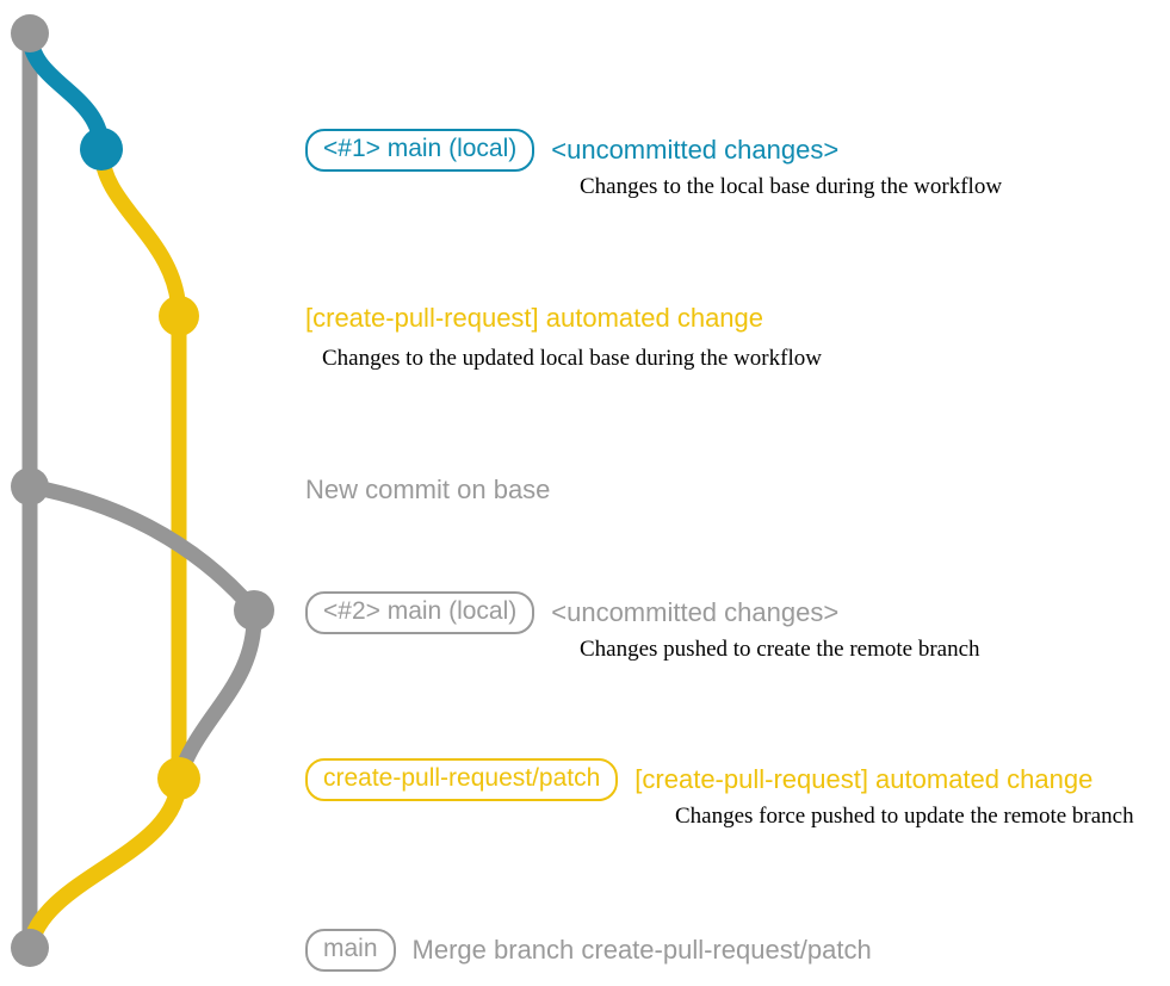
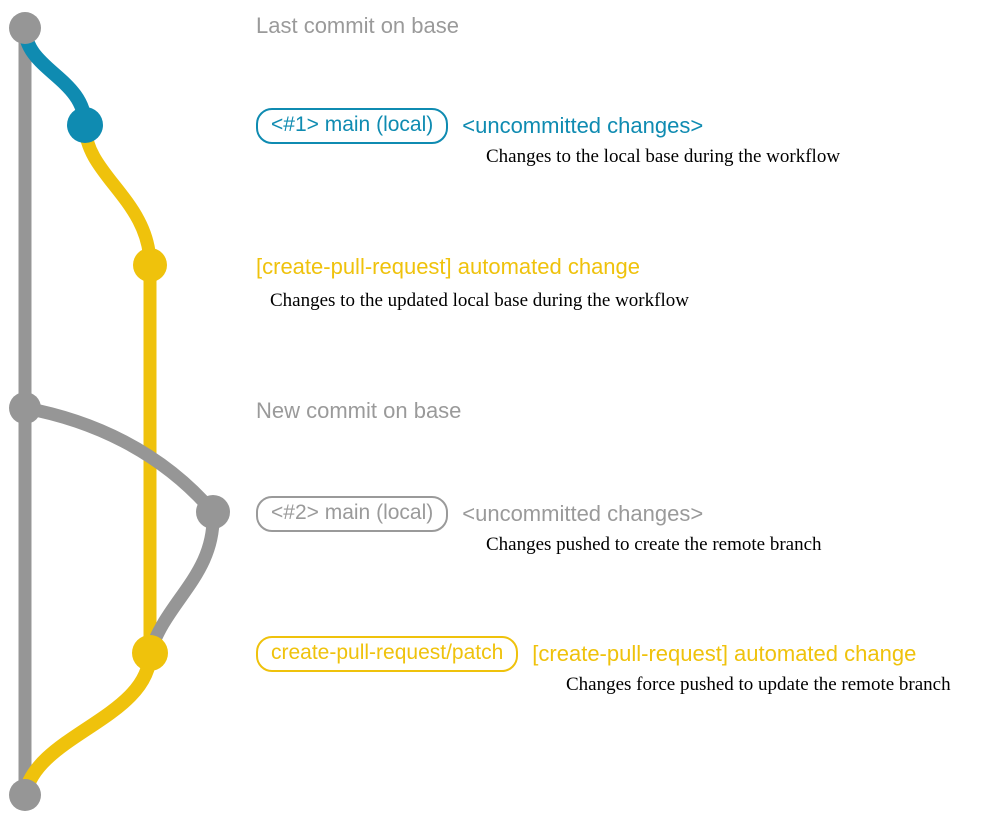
+ Last commit on base
  <#1> main (local)
  <uncommitted changes>
  Changes to the local base during the workflow
  [create-pull-request] automated change
  Changes to the updated local base during the workflow
  New commit on base
  <#2> main (local)
  <uncommitted changes>
  Changes pushed to create the remote branch
  create-pull-request/patch
  [create-pull-request] automated change
  Changes force pushed to update the remote branch
- main
- Merge branch create-pull-request/patch
